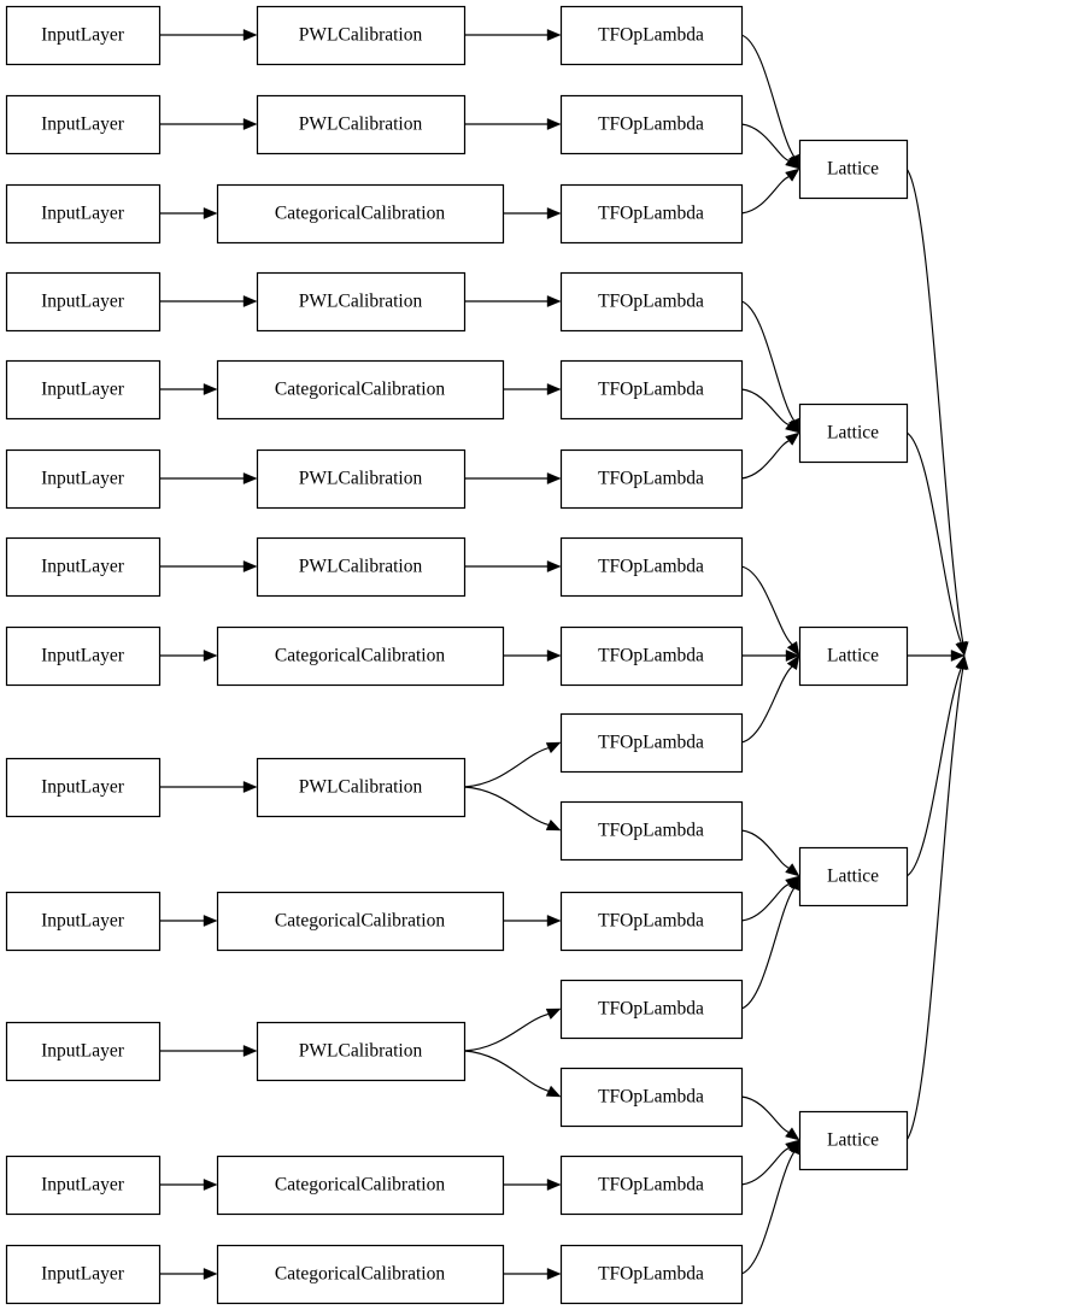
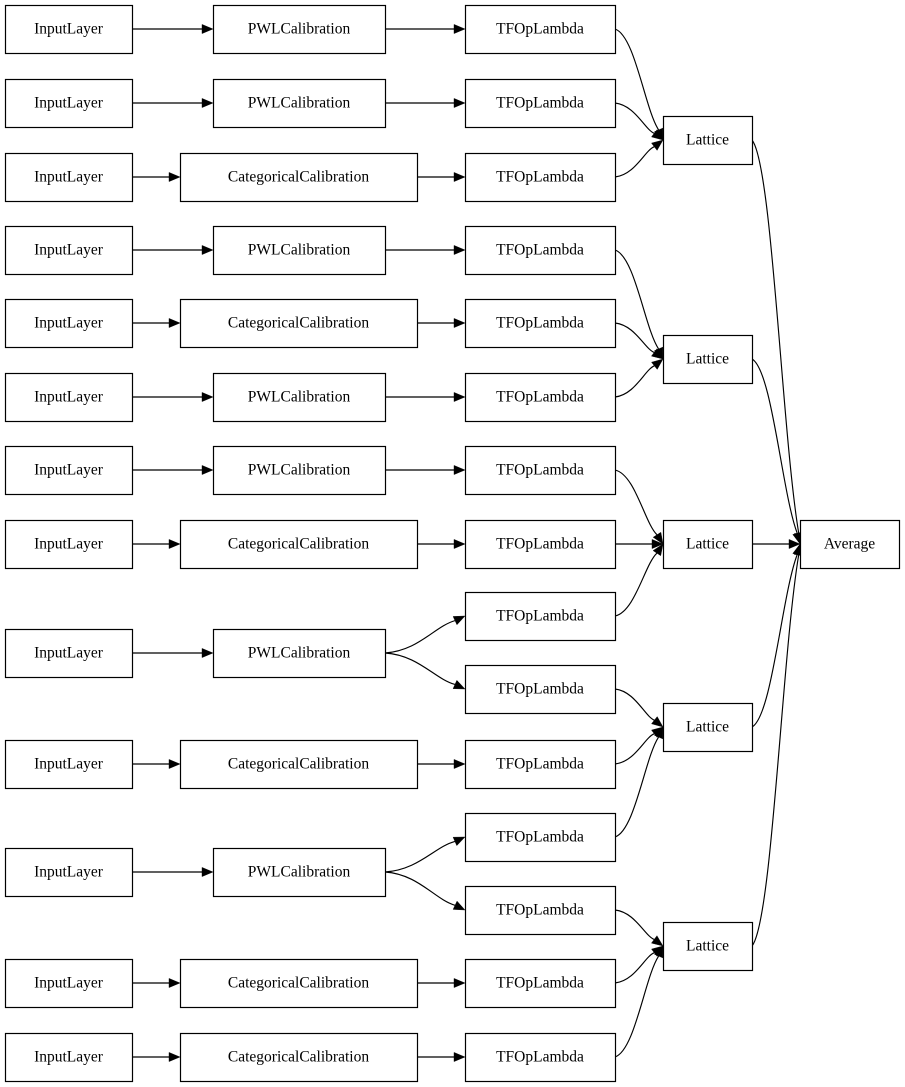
  InputLayer
  InputLayer
  InputLayer
  InputLayer
  InputLayer
  InputLayer
  InputLayer
  InputLayer
  InputLayer
  InputLayer
  InputLayer
  InputLayer
  InputLayer
  PWLCalibration
  PWLCalibration
  CategoricalCalibration
  PWLCalibration
  CategoricalCalibration
  PWLCalibration
  PWLCalibration
  CategoricalCalibration
  PWLCalibration
  CategoricalCalibration
  PWLCalibration
  CategoricalCalibration
  CategoricalCalibration
  TFOpLambda
  TFOpLambda
  TFOpLambda
  TFOpLambda
  TFOpLambda
  TFOpLambda
  TFOpLambda
  TFOpLambda
  TFOpLambda
  TFOpLambda
  TFOpLambda
  TFOpLambda
  TFOpLambda
  TFOpLambda
  TFOpLambda
  Lattice
  Lattice
  Lattice
  Lattice
  Lattice
+ Average
